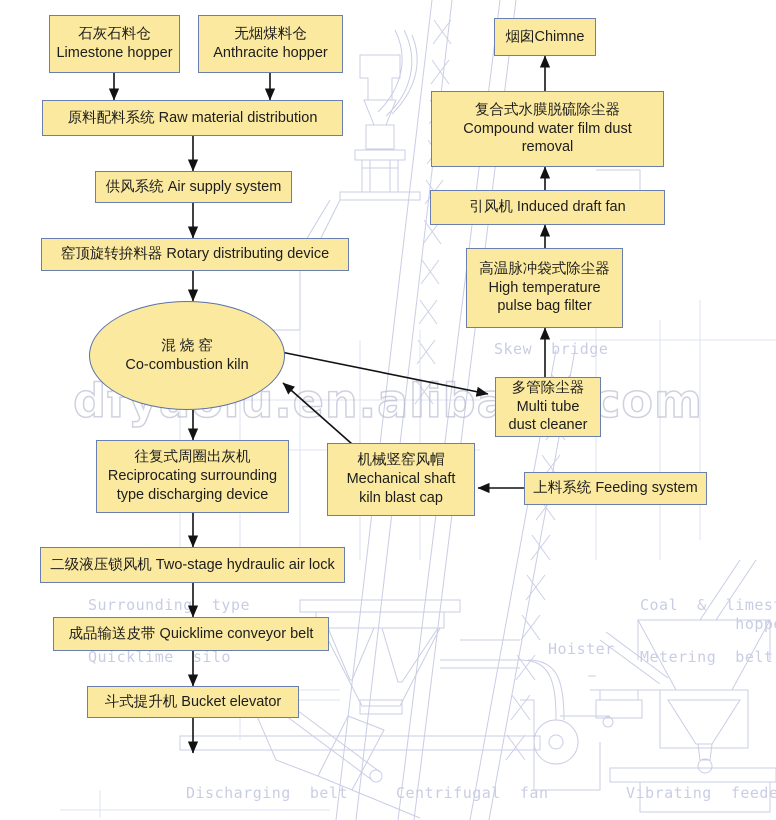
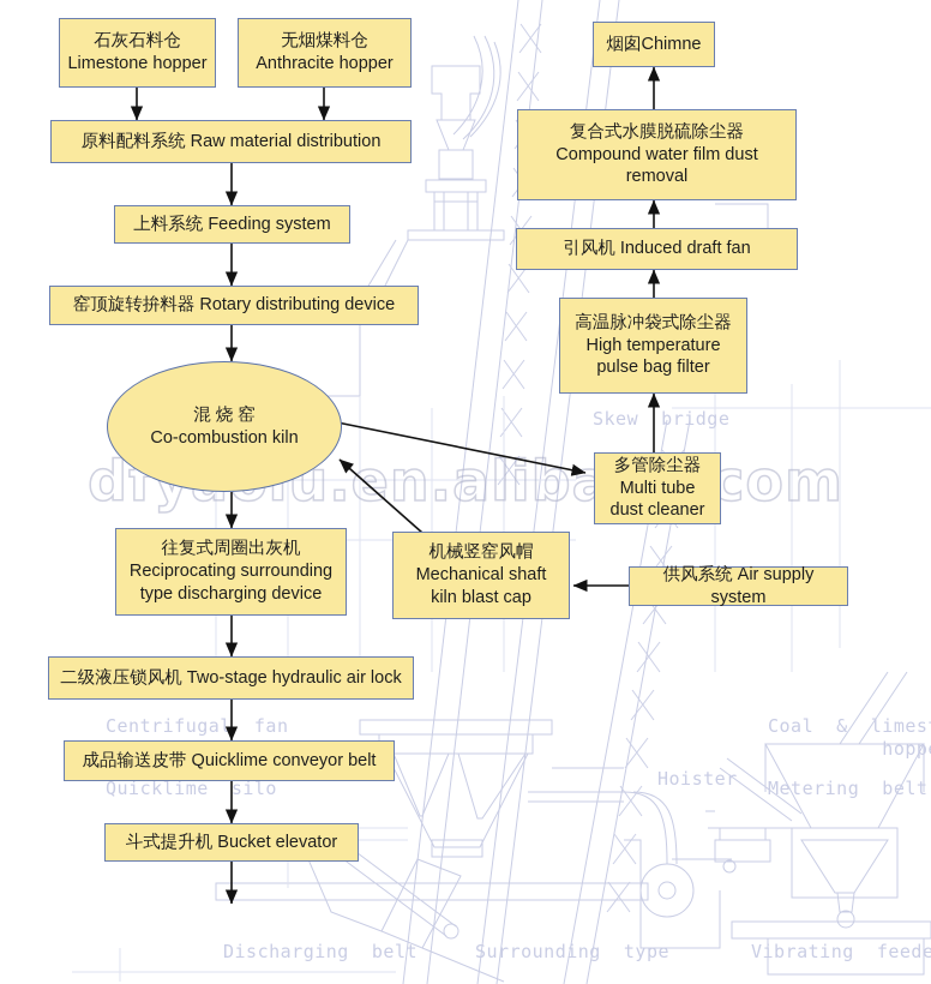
  Skew bridge
- Surrounding type
+ Centrifugal fan
  Quicklime silo
  Discharging belt
- Centrifugal fan
+ Surrounding type
  Hoister
  Coal & limes
  Metering belt
  Vibrating feede
  石灰石料仓
  Limestone hopper
  无烟煤料仓
  Anthracite hopper
  原料配料系统 Raw material distribution
- 供风系统 Air supply system
+ 上料系统 Feeding system
  窑顶旋转拚料器 Rotary distributing device
  混 烧 窑
  Co-combustion kiln
  往复式周圈出灰机
  Reciprocating surrounding
  type discharging device
  二级液压锁风机 Two-stage hydraulic air lock
  成品输送皮带 Quicklime conveyor belt
  斗式提升机 Bucket elevator
  机械竖窑风帽
  Mechanical shaft
  kiln blast cap
  烟囱Chimne
  复合式水膜脱硫除尘器
  Compound water film dust
  removal
  引风机 Induced draft fan
  高温脉冲袋式除尘器
  High temperature
  pulse bag filter
  多管除尘器
  Multi tube
  dust cleaner
- 上料系统 Feeding system
+ 供风系统 Air supply system
